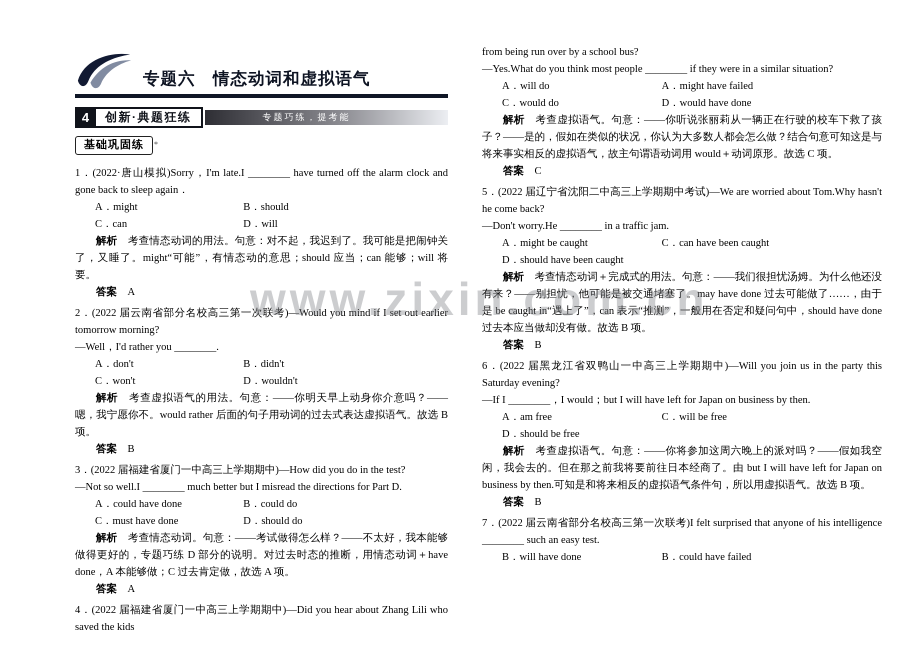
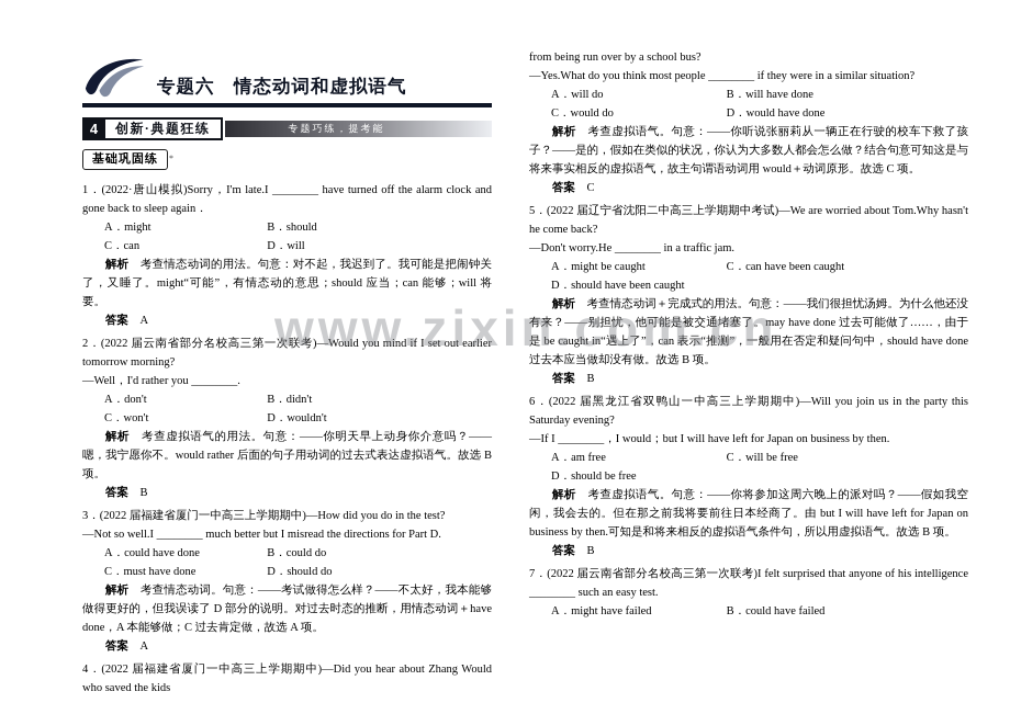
  www.zixin.com.cn
  专题六 情态动词和虚拟语气
  4
  创新·典题狂练
  专题巧练，提考能
  基础巩固练 *
  1．(2022·唐山模拟)Sorry，I'm late.I ________ have turned off the alarm clock and gone back to sleep again．
  A．might
  B．should
  C．can
  D．will
  解析 考查情态动词的用法。句意：对不起，我迟到了。我可能是把闹钟关了，又睡了。might“可能”，有情态动的意思；should 应当；can 能够；will 将要。
  答案 A
  2．(2022 届云南省部分名校高三第一次联考)—Would you mind if I set out earlier tomorrow morning?
  —Well，I'd rather you ________.
  A．don't
  B．didn't
  C．won't
  D．wouldn't
  解析 考查虚拟语气的用法。句意：——你明天早上动身你介意吗？——嗯，我宁愿你不。would rather 后面的句子用动词的过去式表达虚拟语气。故选 B 项。
  答案 B
  3．(2022 届福建省厦门一中高三上学期期中)—How did you do in the test?
  —Not so well.I ________ much better but I misread the directions for Part D.
  A．could have done
  B．could do
  C．must have done
  D．should do
- 解析 考查情态动词。句意：——考试做得怎么样？——不太好，我本能够做得更好的，专题巧练 D 部分的说明。对过去时态的推断，用情态动词＋have done，A 本能够做；C 过去肯定做，故选 A 项。
+ 解析 考查情态动词。句意：——考试做得怎么样？——不太好，我本能够做得更好的，但我误读了 D 部分的说明。对过去时态的推断，用情态动词＋have done，A 本能够做；C 过去肯定做，故选 A 项。
  答案 A
- 4．(2022 届福建省厦门一中高三上学期期中)—Did you hear about Zhang Lili who saved the kids
+ 4．(2022 届福建省厦门一中高三上学期期中)—Did you hear about Zhang Would who saved the kids
  from being run over by a school bus?
  —Yes.What do you think most people ________ if they were in a similar situation?
  A．will do
- A．might have failed
+ B．will have done
  C．would do
  D．would have done
  解析 考查虚拟语气。句意：——你听说张丽莉从一辆正在行驶的校车下救了孩子？——是的，假如在类似的状况，你认为大多数人都会怎么做？结合句意可知这是与将来事实相反的虚拟语气，故主句谓语动词用 would＋动词原形。故选 C 项。
  答案 C
  5．(2022 届辽宁省沈阳二中高三上学期期中考试)—We are worried about Tom.Why hasn't he come back?
  —Don't worry.He ________ in a traffic jam.
  A．might be caught
  C．can have been caught
  D．should have been caught
  解析 考查情态动词＋完成式的用法。句意：——我们很担忧汤姆。为什么他还没有来？——别担忧，他可能是被交通堵塞了。may have done 过去可能做了……，由于是 be caught in“遇上了”，can 表示“推测”，一般用在否定和疑问句中，should have done 过去本应当做却没有做。故选 B 项。
  答案 B
  6．(2022 届黑龙江省双鸭山一中高三上学期期中)—Will you join us in the party this Saturday evening?
  —If I ________，I would；but I will have left for Japan on business by then.
  A．am free
  C．will be free
  D．should be free
  解析 考查虚拟语气。句意：——你将参加这周六晚上的派对吗？——假如我空闲，我会去的。但在那之前我将要前往日本经商了。由 but I will have left for Japan on business by then.可知是和将来相反的虚拟语气条件句，所以用虚拟语气。故选 B 项。
  答案 B
  7．(2022 届云南省部分名校高三第一次联考)I felt surprised that anyone of his intelligence ________ such an easy test.
- B．will have done
+ A．might have failed
  B．could have failed
